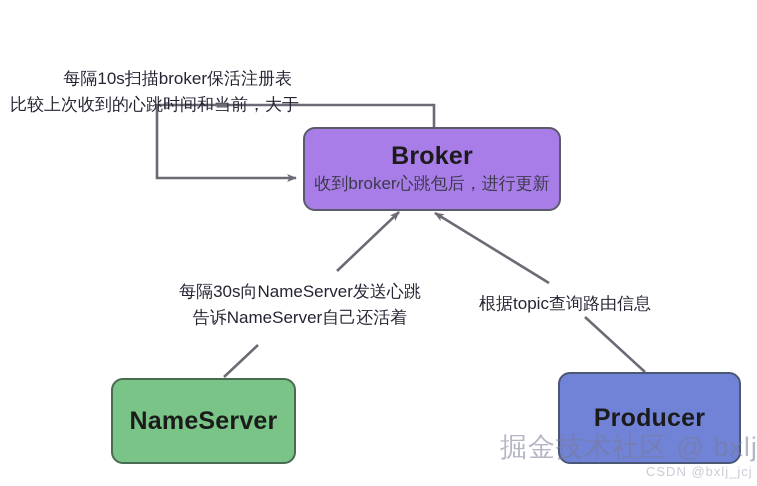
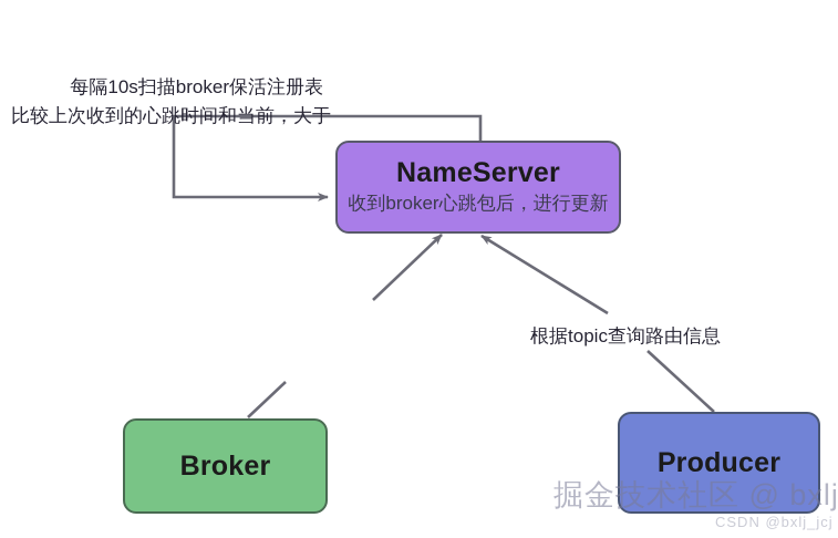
- Broker
+ NameServer
  收到broker心跳包后，进行更新
- NameServer
+ Broker
  Producer
  每隔10s扫描broker保活注册表
  比较上次收到的心跳时间和当前，大于
- 每隔30s向NameServer发送心跳
- 告诉NameServer自己还活着
  根据topic查询路由信息
  掘金技术社区 @ bxlj
  CSDN @bxlj_jcj
